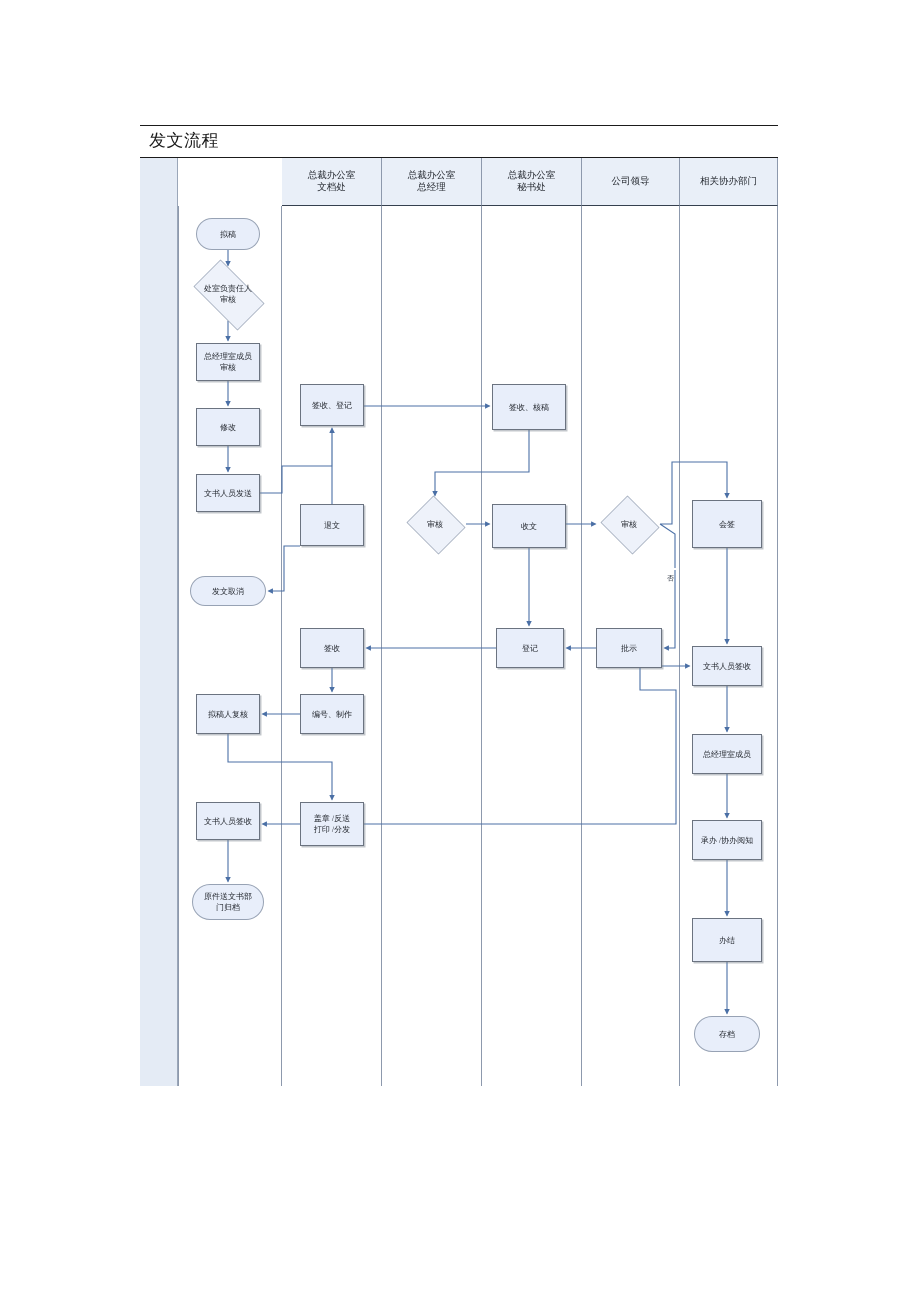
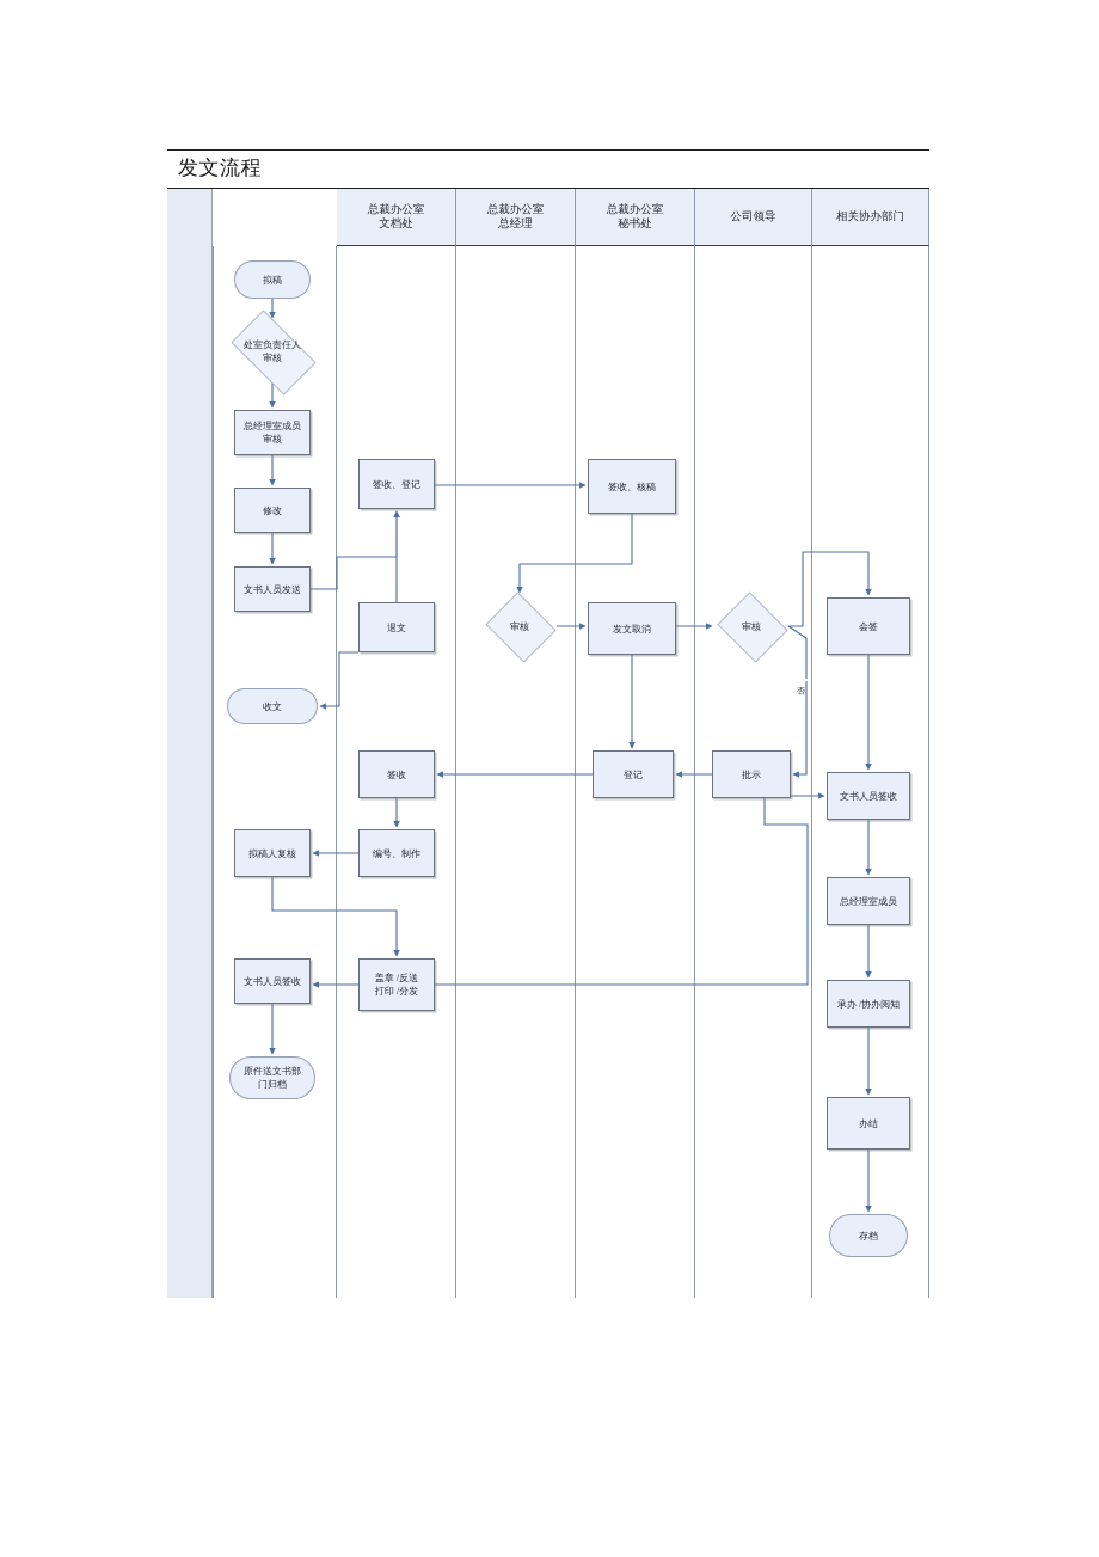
  发文流程
  总裁办公室
  文档处
  总裁办公室
  总经理
  总裁办公室
  秘书处
  公司领导
  相关协办部门
  拟稿
  处室负责任人
  审核
  总经理室成员
  审核
  修改
  文书人员发送
- 发文取消
+ 收文
  拟稿人复核
  文书人员签收
  原件送文书部
  门归档
  签收、登记
  退文
  签收
  编号、制作
  盖章 /反送
  打印 /分发
  审核
  签收、核稿
- 收文
+ 发文取消
  登记
  审核
  批示
  会签
  文书人员签收
  总经理室成员
  承办 /协办阅知
  办结
  存档
